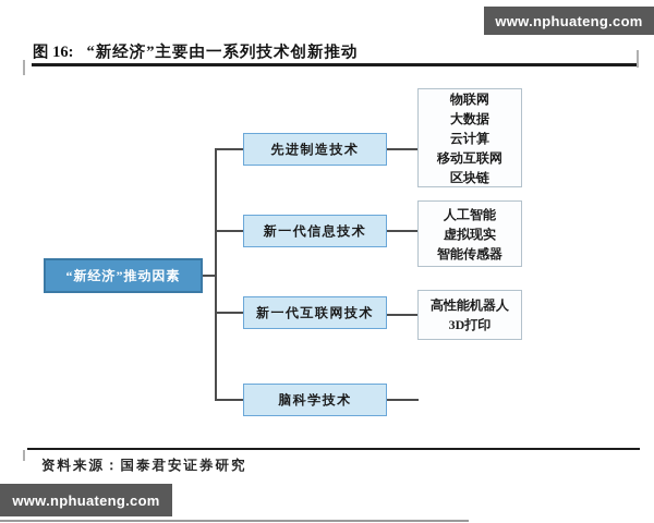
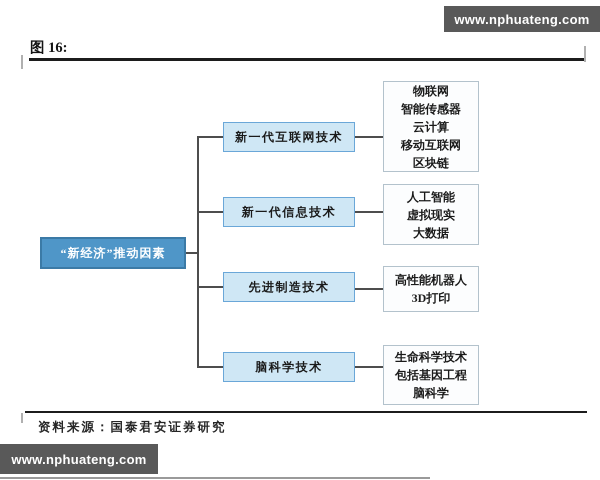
  www.nphuateng.com
  图 16:
- “新经济”主要由一系列技术创新推动
  “新经济”推动因素
- 先进制造技术
+ 新一代互联网技术
  新一代信息技术
- 新一代互联网技术
+ 先进制造技术
  脑科学技术
  物联网
- 大数据
+ 智能传感器
  云计算
  移动互联网
  区块链
  人工智能
  虚拟现实
- 智能传感器
+ 大数据
  高性能机器人
  3D打印
+ 生命科学技术
+ 包括基因工程
+ 脑科学
  资料来源：国泰君安证券研究
  www.nphuateng.com
